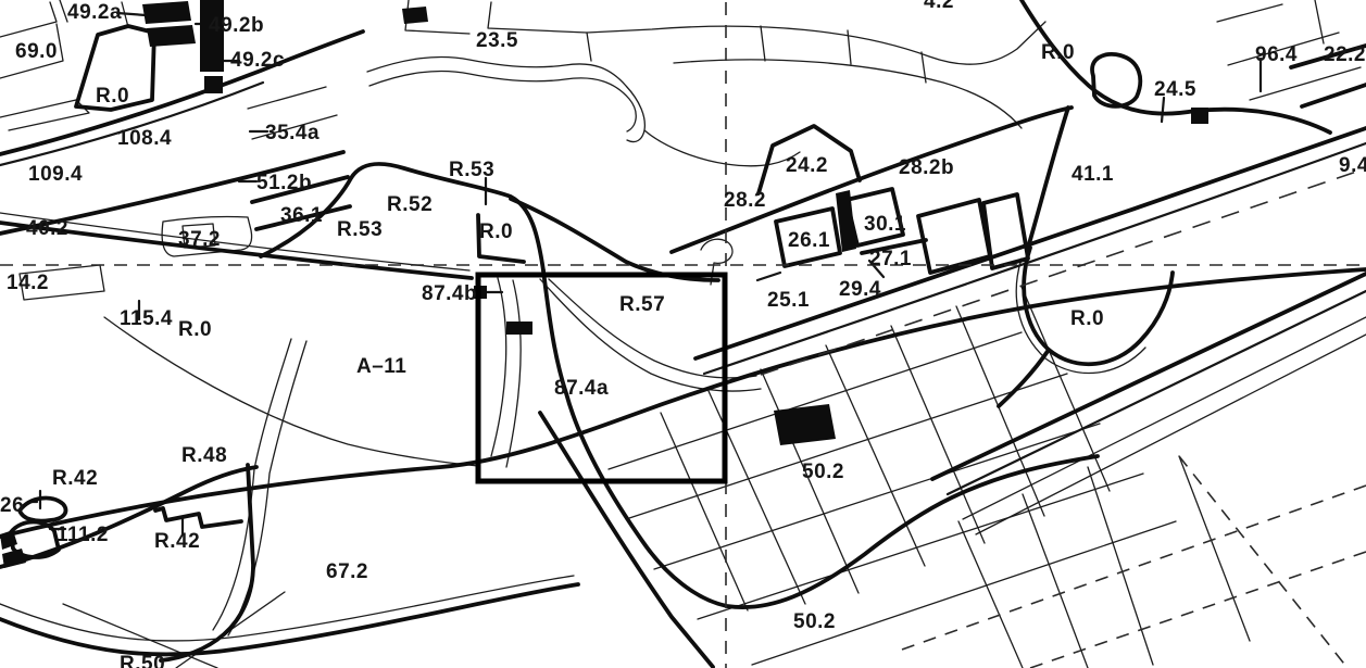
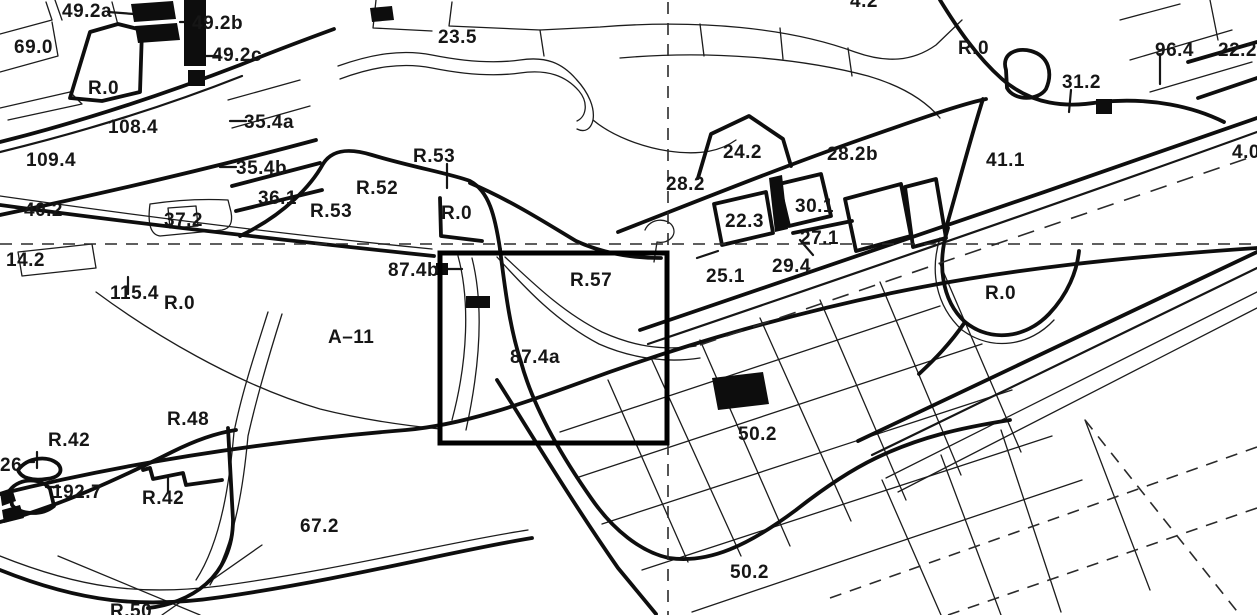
  49.2a
  69.0
  49.2b
  49.2c
  R.0
  108.4
  109.4
  35.4a
- 51.2b
+ 35.4b
  40.2
  36.1
  37.2
  23.5
  R.53
  R.52
  R.53
  R.0
  14.2
  115.4
  R.0
  A–11
  R.48
  R.42
  26
- 111.2
+ 192.7
  R.42
  67.2
  87.4b
  R.57
  87.4a
  50.2
  50.2
  R.50
  24.2
  28.2b
  28.2
- 26.1
+ 22.3
  30.1
  27.1
  25.1
  29.4
  R.0
- 24.5
+ 31.2
  41.1
  96.4
  22.2
- 9.4
+ 4.0
  R.0
  4.2
